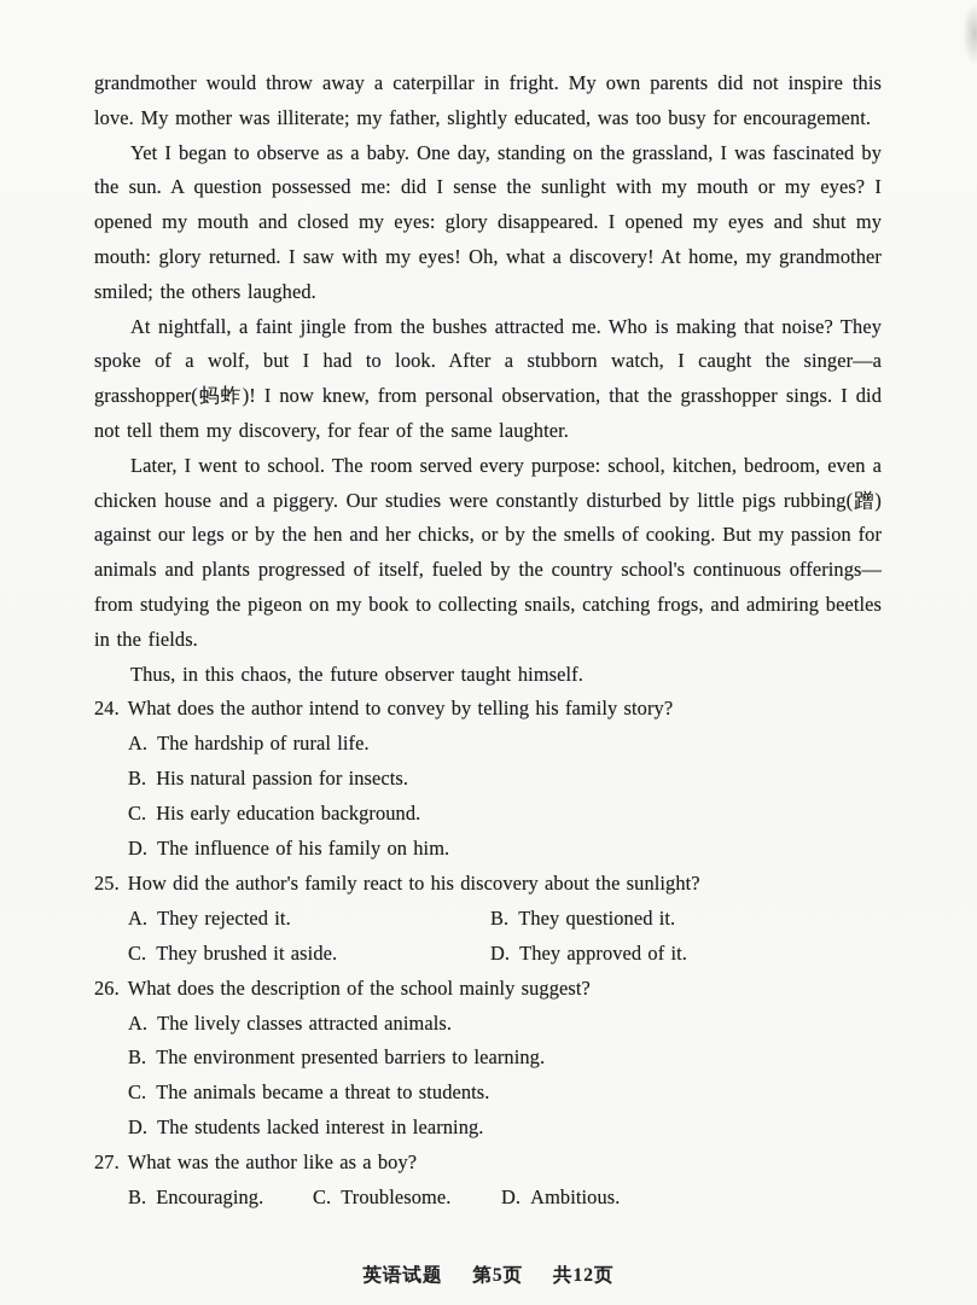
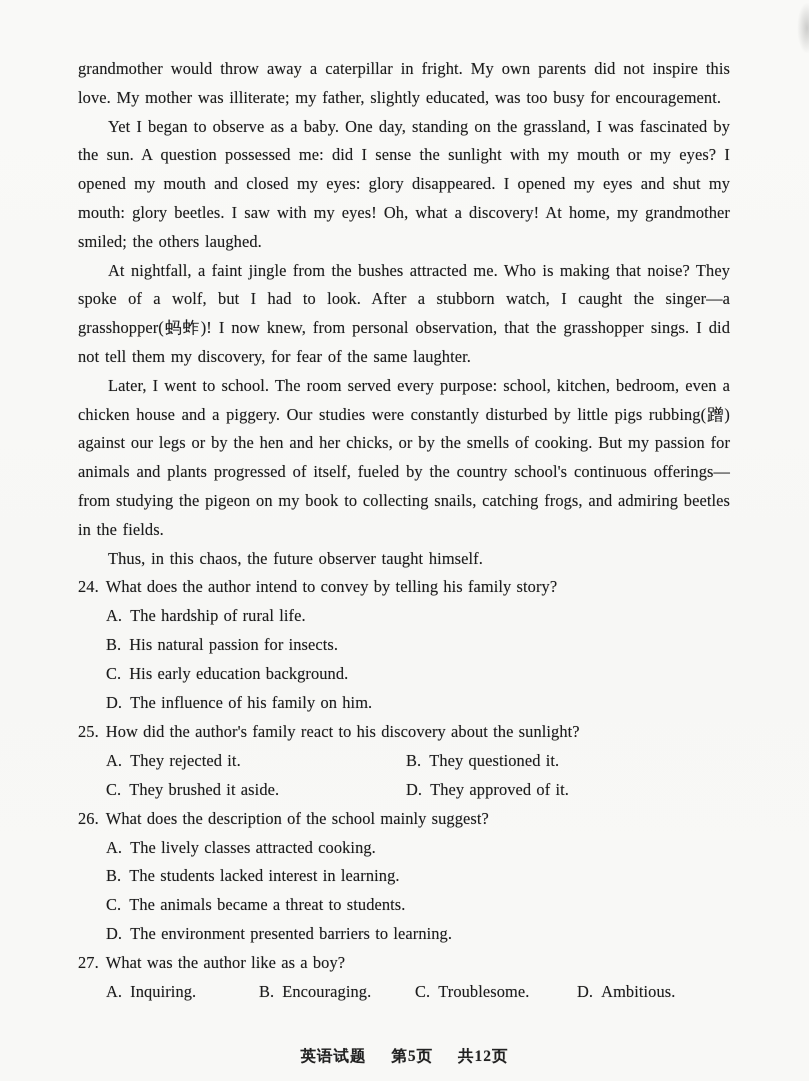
  grandmother would throw away a caterpillar in fright. My own parents did not inspire this love. My mother was illiterate; my father, slightly educated, was too busy for encouragement.
- Yet I began to observe as a baby. One day, standing on the grassland, I was fascinated by the sun. A question possessed me: did I sense the sunlight with my mouth or my eyes? I opened my mouth and closed my eyes: glory disappeared. I opened my eyes and shut my mouth: glory returned. I saw with my eyes! Oh, what a discovery! At home, my grandmother smiled; the others laughed.
+ Yet I began to observe as a baby. One day, standing on the grassland, I was fascinated by the sun. A question possessed me: did I sense the sunlight with my mouth or my eyes? I opened my mouth and closed my eyes: glory disappeared. I opened my eyes and shut my mouth: glory beetles. I saw with my eyes! Oh, what a discovery! At home, my grandmother smiled; the others laughed.
  At nightfall, a faint jingle from the bushes attracted me. Who is making that noise? They spoke of a wolf, but I had to look. After a stubborn watch, I caught the singer—a grasshopper(蚂蚱)! I now knew, from personal observation, that the grasshopper sings. I did not tell them my discovery, for fear of the same laughter.
  Later, I went to school. The room served every purpose: school, kitchen, bedroom, even a chicken house and a piggery. Our studies were constantly disturbed by little pigs rubbing(蹭) against our legs or by the hen and her chicks, or by the smells of cooking. But my passion for animals and plants progressed of itself, fueled by the country school's continuous offerings—from studying the pigeon on my book to collecting snails, catching frogs, and admiring beetles in the fields.
  Thus, in this chaos, the future observer taught himself.
  24. What does the author intend to convey by telling his family story?
  A. The hardship of rural life.
  B. His natural passion for insects.
  C. His early education background.
  D. The influence of his family on him.
  25. How did the author's family react to his discovery about the sunlight?
  A. They rejected it.
  B. They questioned it.
  C. They brushed it aside.
  D. They approved of it.
  26. What does the description of the school mainly suggest?
- A. The lively classes attracted animals.
+ A. The lively classes attracted cooking.
- B. The environment presented barriers to learning.
+ B. The students lacked interest in learning.
  C. The animals became a threat to students.
- D. The students lacked interest in learning.
+ D. The environment presented barriers to learning.
  27. What was the author like as a boy?
+ A. Inquiring.
  B. Encouraging.
  C. Troublesome.
  D. Ambitious.
  英语试题 第5页 共12页
